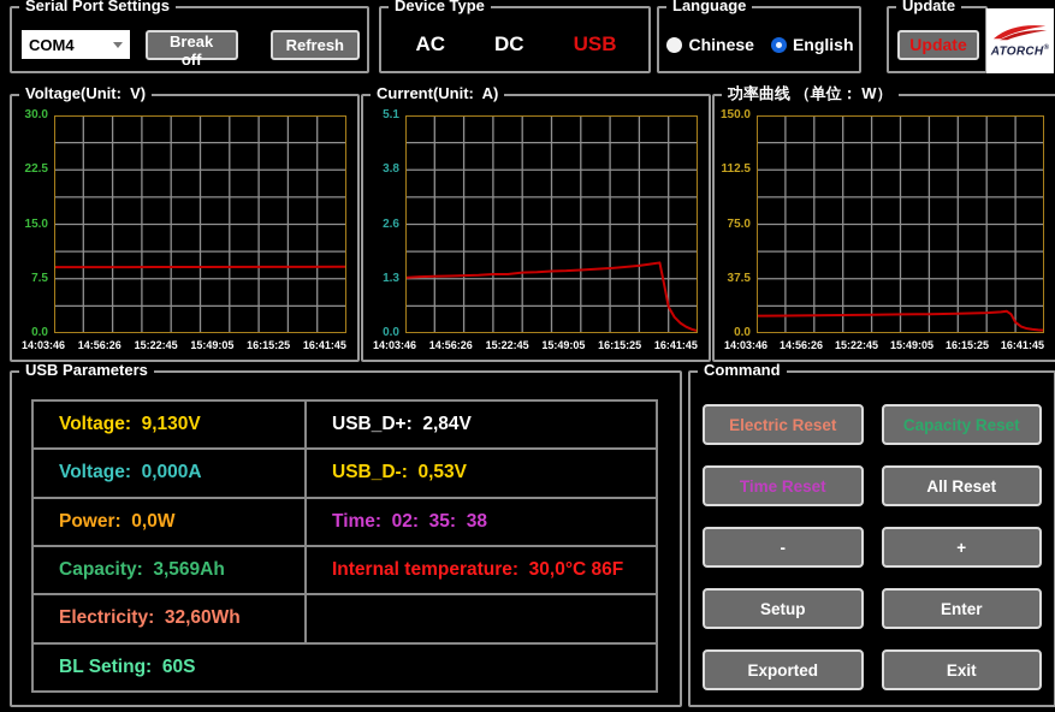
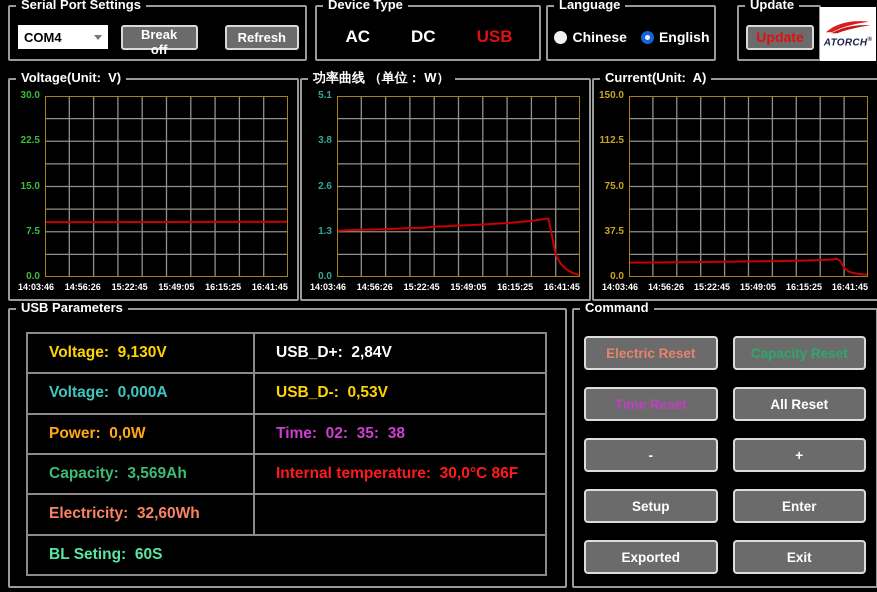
  Serial Port Settings
  COM4
  Break off
  Refresh
  Device Type
  AC
  DC
  USB
  Language
  Chinese
  English
  Update
  Update
  ATORCH
  Voltage(Unit: V)
  30.0
  22.5
  15.0
  7.5
  0.0
  14:03:46
  14:56:26
  15:22:45
  15:49:05
  16:15:25
  16:41:45
- Current(Unit: A)
+ 功率曲线 （单位： W）
  5.1
  3.8
  2.6
  1.3
  0.0
  14:03:46
  14:56:26
  15:22:45
  15:49:05
  16:15:25
  16:41:45
- 功率曲线 （单位： W）
+ Current(Unit: A)
  150.0
  112.5
  75.0
  37.5
  0.0
  14:03:46
  14:56:26
  15:22:45
  15:49:05
  16:15:25
  16:41:45
  USB Parameters
  Voltage: 9,130V	USB_D+: 2,84V
  Voltage: 0,000A	USB_D-: 0,53V
  Power: 0,0W	Time: 02: 35: 38
  Capacity: 3,569Ah	Internal temperature: 30,0°C 86F
  Electricity: 32,60Wh
  BL Seting: 60S
  Command
  Electric Reset
  Capacity Reset
  Time Reset
  All Reset
  -
  +
  Setup
  Enter
  Exported
  Exit
